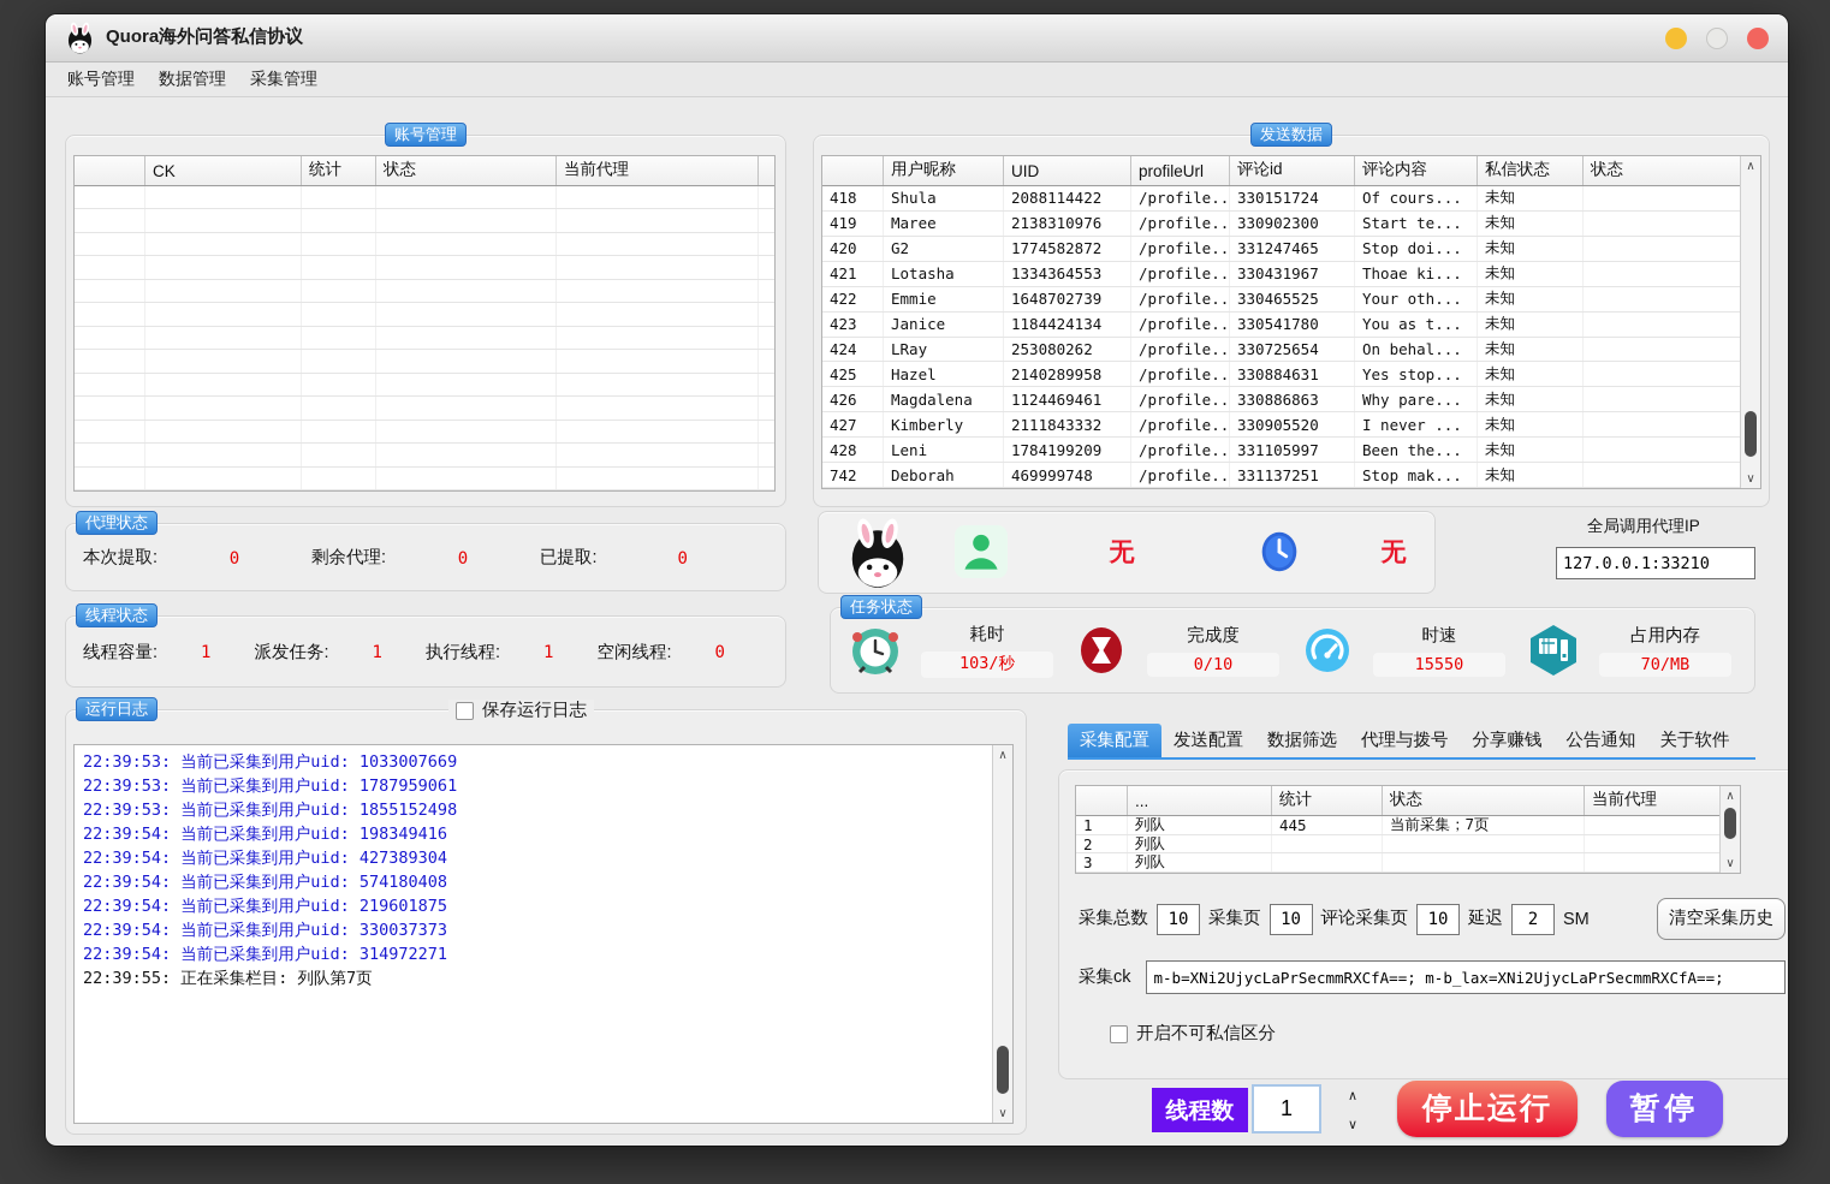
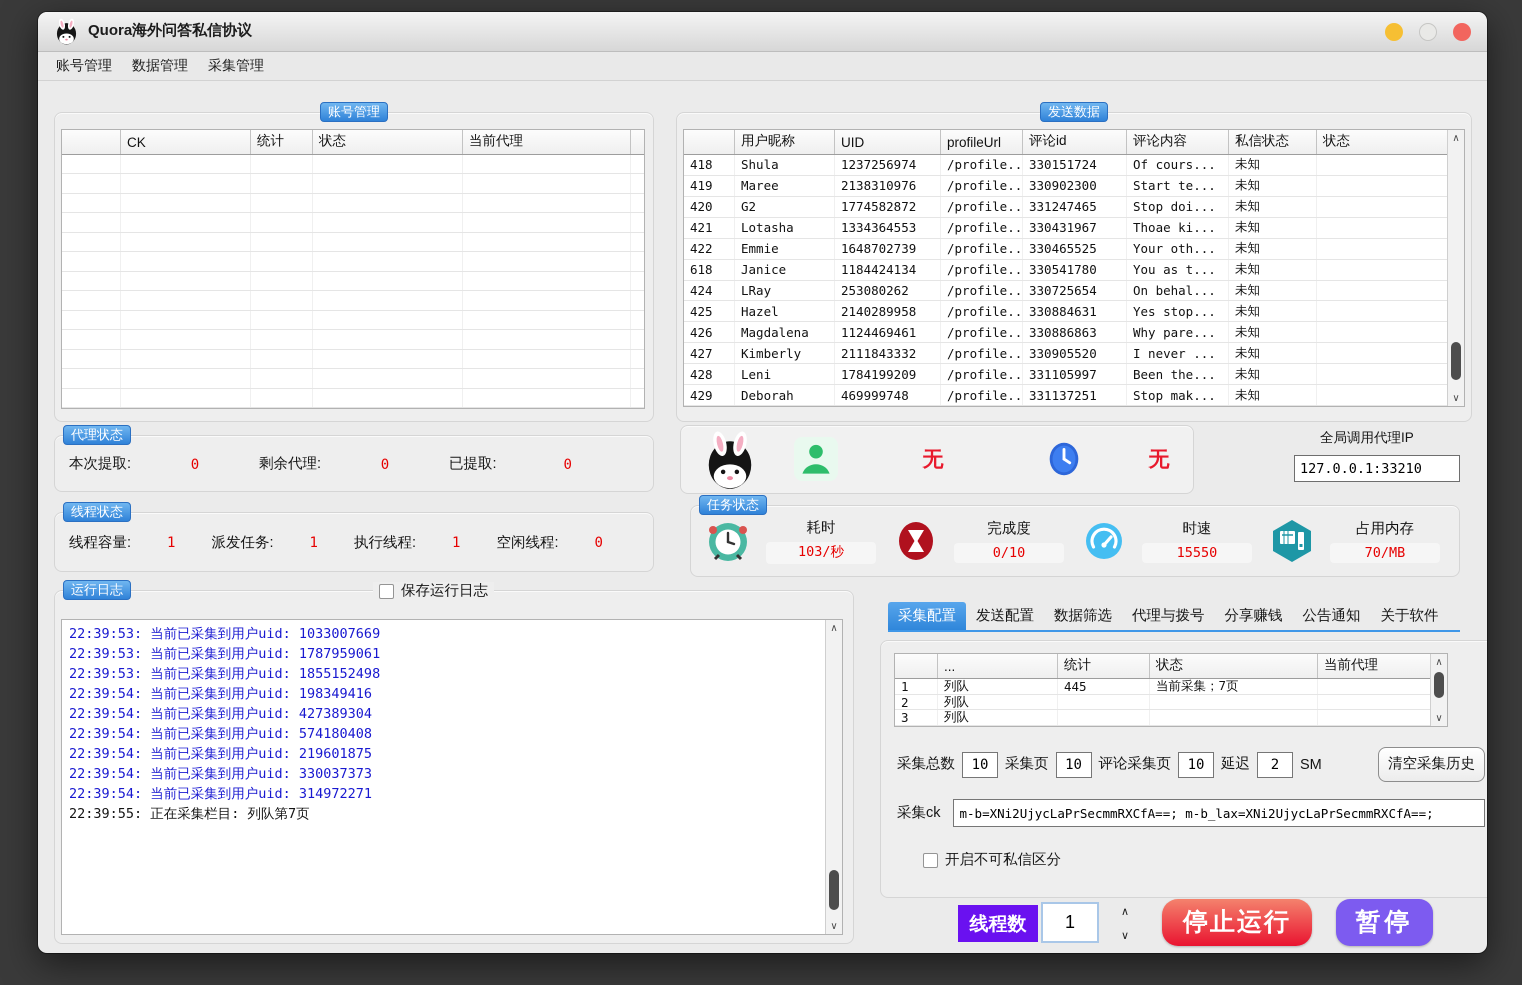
  Quora海外问答私信协议
  账号管理
  数据管理
  采集管理
  账号管理
  CK
  统计
  状态
  当前代理
  发送数据
  用户昵称
  UID
  profileUrl
  评论id
  评论内容
  私信状态
  状态
  418
  Shula
- 2088114422
+ 1237256974
  /profile..
  330151724
  Of cours...
  未知
  419
  Maree
  2138310976
  /profile..
  330902300
  Start te...
  未知
  420
  G2
  1774582872
  /profile..
  331247465
  Stop doi...
  未知
  421
  Lotasha
  1334364553
  /profile..
  330431967
  Thoae ki...
  未知
  422
  Emmie
  1648702739
  /profile..
  330465525
  Your oth...
  未知
- 423
+ 618
  Janice
  1184424134
  /profile..
  330541780
  You as t...
  未知
  424
  LRay
  253080262
  /profile..
  330725654
  On behal...
  未知
  425
  Hazel
  2140289958
  /profile..
  330884631
  Yes stop...
  未知
  426
  Magdalena
  1124469461
  /profile..
  330886863
  Why pare...
  未知
  427
  Kimberly
  2111843332
  /profile..
  330905520
  I never ...
  未知
  428
  Leni
  1784199209
  /profile..
  331105997
  Been the...
  未知
- 742
+ 429
  Deborah
  469999748
  /profile..
  331137251
  Stop mak...
  未知
  ∧
  ∨
  代理状态
  本次提取:
  0
  剩余代理:
  0
  已提取:
  0
  线程状态
  线程容量:
  1
  派发任务:
  1
  执行线程:
  1
  空闲线程:
  0
  无
  无
  全局调用代理IP
  127.0.0.1:33210
  任务状态
  耗时
  103/秒
  完成度
  0/10
  时速
  15550
  占用内存
  70/MB
  运行日志
  保存运行日志
  22:39:53: 当前已采集到用户uid: 1033007669
  22:39:53: 当前已采集到用户uid: 1787959061
  22:39:53: 当前已采集到用户uid: 1855152498
  22:39:54: 当前已采集到用户uid: 198349416
  22:39:54: 当前已采集到用户uid: 427389304
  22:39:54: 当前已采集到用户uid: 574180408
  22:39:54: 当前已采集到用户uid: 219601875
  22:39:54: 当前已采集到用户uid: 330037373
  22:39:54: 当前已采集到用户uid: 314972271
  22:39:55: 正在采集栏目: 列队第7页
  ∧
  ∨
  采集配置
  发送配置
  数据筛选
  代理与拨号
  分享赚钱
  公告通知
  关于软件
  ...
  统计
  状态
  当前代理
  1
  列队
  445
  当前采集；7页
  2
  列队
  3
  列队
  ∧
  ∨
  采集总数
  10
  采集页
  10
  评论采集页
  10
  延迟
  2
  SM
  清空采集历史
  采集ck
  m-b=XNi2UjycLaPrSecmmRXCfA==; m-b_lax=XNi2UjycLaPrSecmmRXCfA==;
  开启不可私信区分
  线程数
  1
  ∧
  ∨
  停止运行
  暂停
